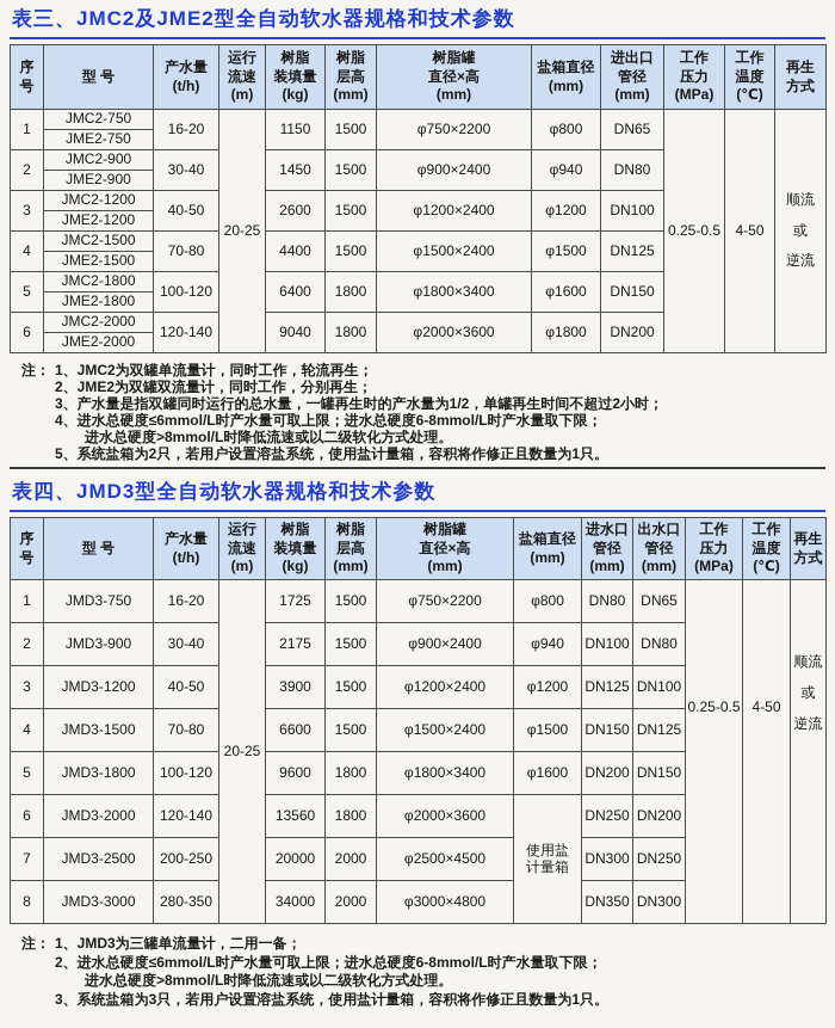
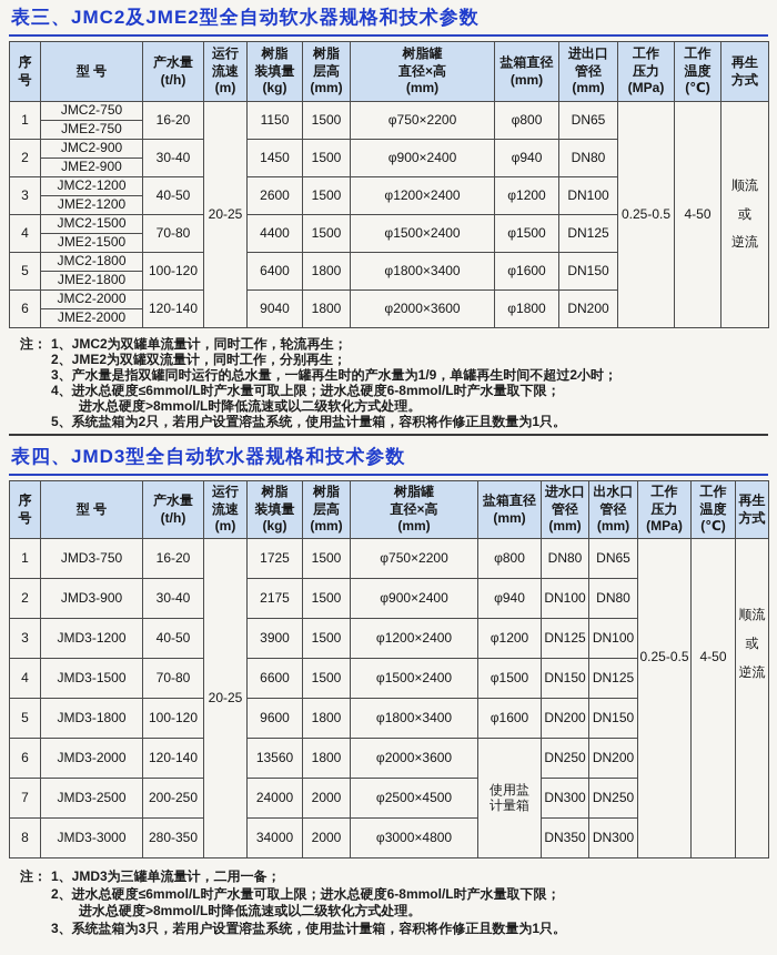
  表三、JMC2及JME2型全自动软水器规格和技术参数
  序 号	型 号	产水量 (t/h)	运行 流速 (m)	树脂 装填量 (kg)	树脂 层高 (mm)	树脂罐 直径×高 (mm)	盐箱直径 (mm)	进出口 管径 (mm)	工作 压力 (MPa)	工作 温度 (℃)	再生 方式
  1	JMC2-750	16-20	20-25	1150	1500	φ750×2200	φ800	DN65	0.25-0.5	4-50	顺流或逆流
  JME2-750
  2	JMC2-900	30-40	1450	1500	φ900×2400	φ940	DN80
  JME2-900
  3	JMC2-1200	40-50	2600	1500	φ1200×2400	φ1200	DN100
  JME2-1200
  4	JMC2-1500	70-80	4400	1500	φ1500×2400	φ1500	DN125
  JME2-1500
  5	JMC2-1800	100-120	6400	1800	φ1800×3400	φ1600	DN150
  JME2-1800
  6	JMC2-2000	120-140	9040	1800	φ2000×3600	φ1800	DN200
  JME2-2000
  注：
  1、JMC2为双罐单流量计，同时工作，轮流再生；
  2、JME2为双罐双流量计，同时工作，分别再生；
- 3、产水量是指双罐同时运行的总水量，一罐再生时的产水量为1/2，单罐再生时间不超过2小时；
+ 3、产水量是指双罐同时运行的总水量，一罐再生时的产水量为1/9，单罐再生时间不超过2小时；
  4、进水总硬度≤6mmol/L时产水量可取上限；进水总硬度6-8mmol/L时产水量取下限；
  进水总硬度>8mmol/L时降低流速或以二级软化方式处理。
  5、系统盐箱为2只，若用户设置溶盐系统，使用盐计量箱，容积将作修正且数量为1只。
  表四、JMD3型全自动软水器规格和技术参数
  序 号	型 号	产水量 (t/h)	运行 流速 (m)	树脂 装填量 (kg)	树脂 层高 (mm)	树脂罐 直径×高 (mm)	盐箱直径 (mm)	进水口 管径 (mm)	出水口 管径 (mm)	工作 压力 (MPa)	工作 温度 (℃)	再生 方式
  1	JMD3-750	16-20	20-25	1725	1500	φ750×2200	φ800	DN80	DN65	0.25-0.5	4-50	顺流或逆流
  2	JMD3-900	30-40	2175	1500	φ900×2400	φ940	DN100	DN80
  3	JMD3-1200	40-50	3900	1500	φ1200×2400	φ1200	DN125	DN100
  4	JMD3-1500	70-80	6600	1500	φ1500×2400	φ1500	DN150	DN125
  5	JMD3-1800	100-120	9600	1800	φ1800×3400	φ1600	DN200	DN150
  6	JMD3-2000	120-140	13560	1800	φ2000×3600	使用盐 计量箱	DN250	DN200
- 7	JMD3-2500	200-250	20000	2000	φ2500×4500	DN300	DN250
+ 7	JMD3-2500	200-250	24000	2000	φ2500×4500	DN300	DN250
  8	JMD3-3000	280-350	34000	2000	φ3000×4800	DN350	DN300
  注：
  1、JMD3为三罐单流量计，二用一备；
  2、进水总硬度≤6mmol/L时产水量可取上限；进水总硬度6-8mmol/L时产水量取下限；
  进水总硬度>8mmol/L时降低流速或以二级软化方式处理。
  3、系统盐箱为3只，若用户设置溶盐系统，使用盐计量箱，容积将作修正且数量为1只。
